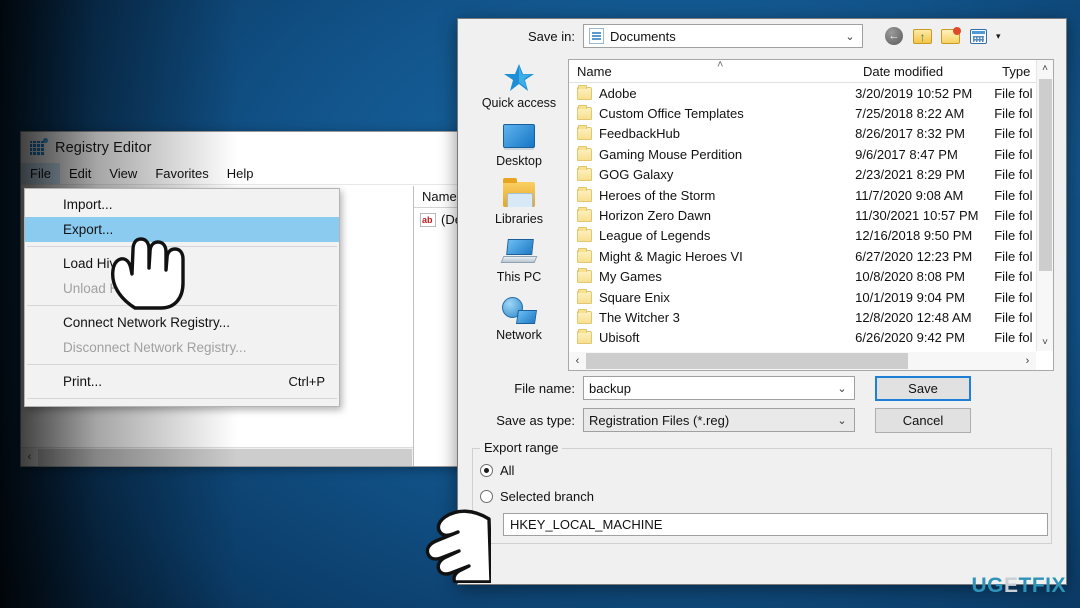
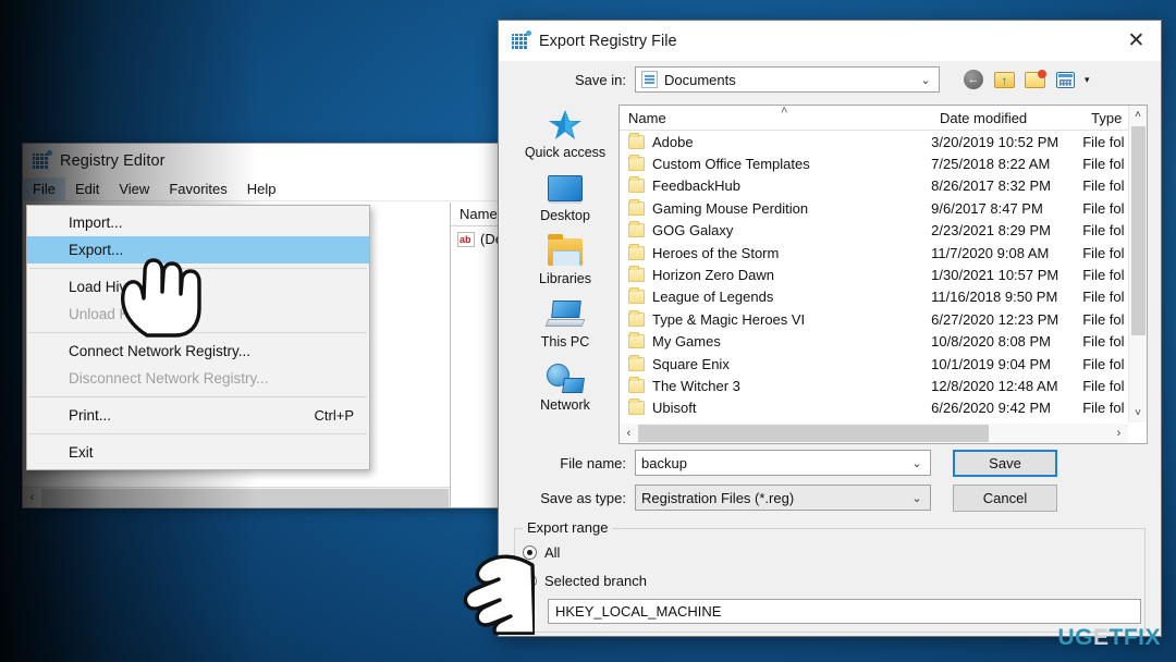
  Import...
  Export...
  Connect Network Registry...
  Disconnect Network Registry...
  Print...
  Ctrl+P
+ Exit
+ Export Registry File
+ ✕
  Save in:
  Documents
  ⌄
  ←
  ↑
  ▾
  Quick access
  Desktop
  Libraries
  This PC
  Network
  ˄
  Name
  Date modified
  Type
  Adobe
  3/20/2019 10:52 PM
  File fol
  Custom Office Templates
  7/25/2018 8:22 AM
  File fol
  FeedbackHub
  8/26/2017 8:32 PM
  File fol
  Gaming Mouse Perdition
  9/6/2017 8:47 PM
  File fol
  GOG Galaxy
  2/23/2021 8:29 PM
  File fol
  Heroes of the Storm
  11/7/2020 9:08 AM
  File fol
  Horizon Zero Dawn
- 11/30/2021 10:57 PM
+ 1/30/2021 10:57 PM
  File fol
  League of Legends
- 12/16/2018 9:50 PM
+ 11/16/2018 9:50 PM
  File fol
- Might & Magic Heroes VI
+ Type & Magic Heroes VI
  6/27/2020 12:23 PM
  File fol
  My Games
  10/8/2020 8:08 PM
  File fol
  Square Enix
  10/1/2019 9:04 PM
  File fol
  The Witcher 3
  12/8/2020 12:48 AM
  File fol
  Ubisoft
  6/26/2020 9:42 PM
  File fol
  ˄
  ˅
  ‹
  ›
  File name:
  backup
  ⌄
  Save
  Save as type:
  Registration Files (*.reg)
  ⌄
  Cancel
  Export range
  All
  Selected branch
  HKEY_LOCAL_MACHINE
  UGETFIX
